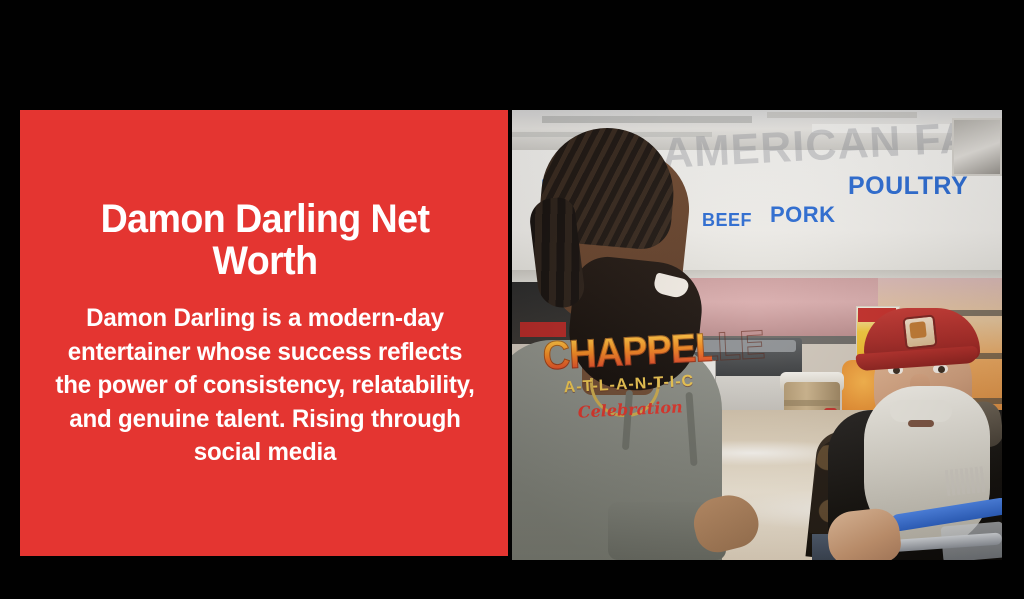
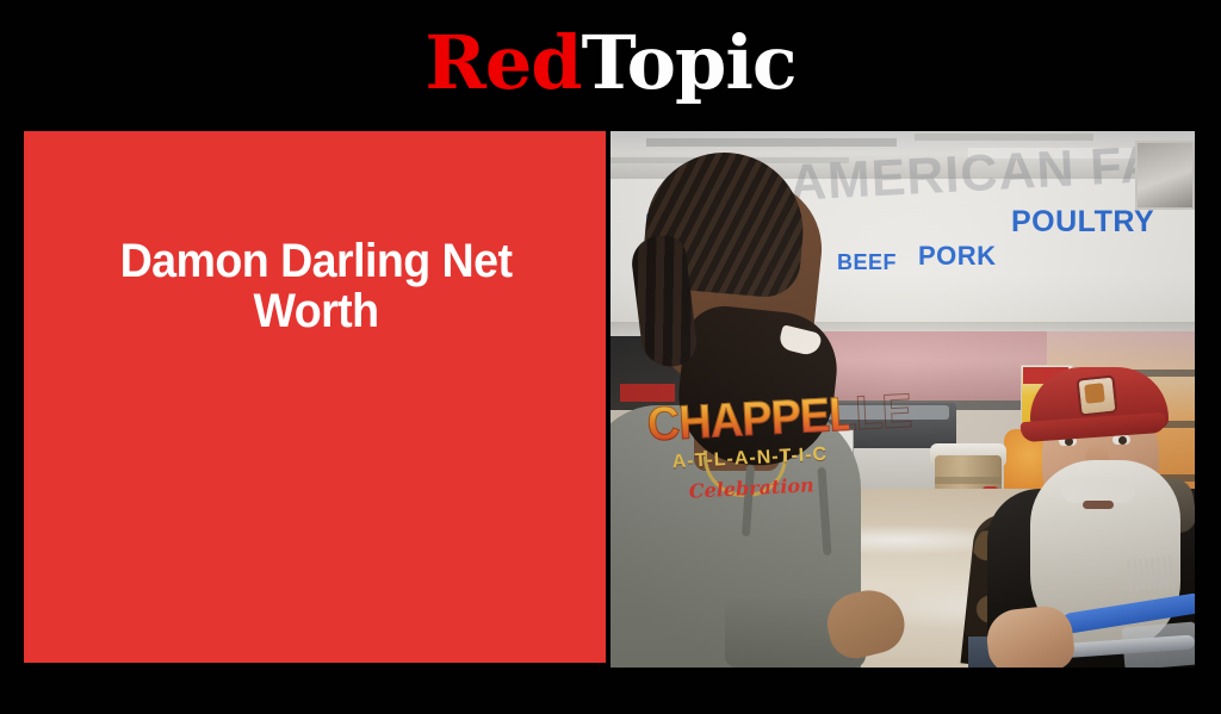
+ RedTopic
  Damon Darling Net Worth
- Damon Darling is a modern-day entertainer whose success reflects the power of consistency, relatability, and genuine talent. Rising through social media
